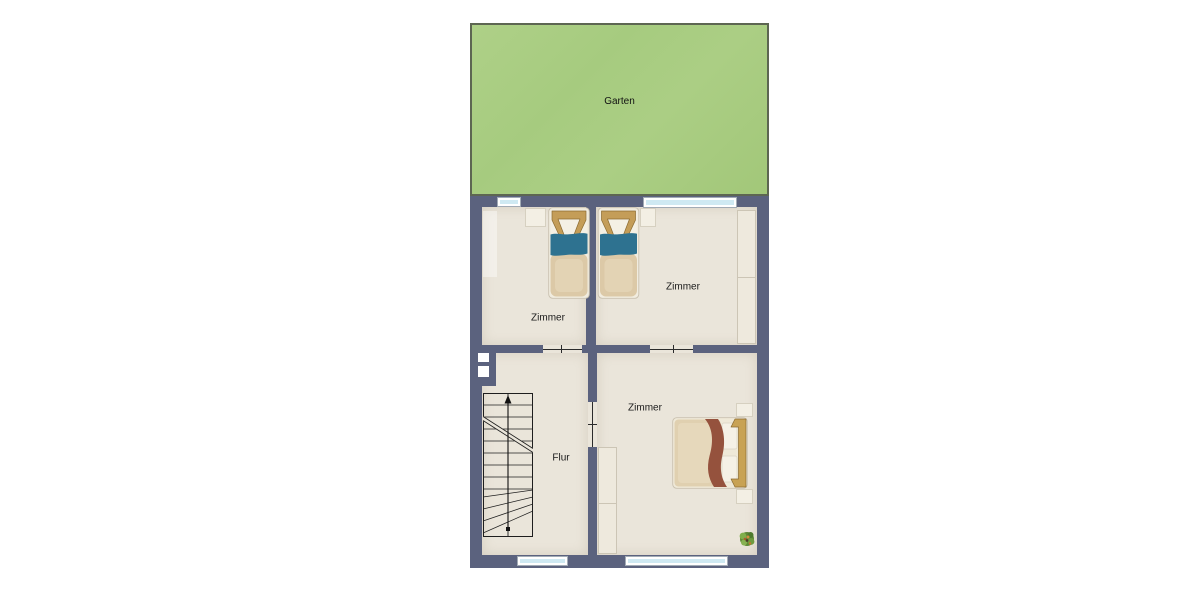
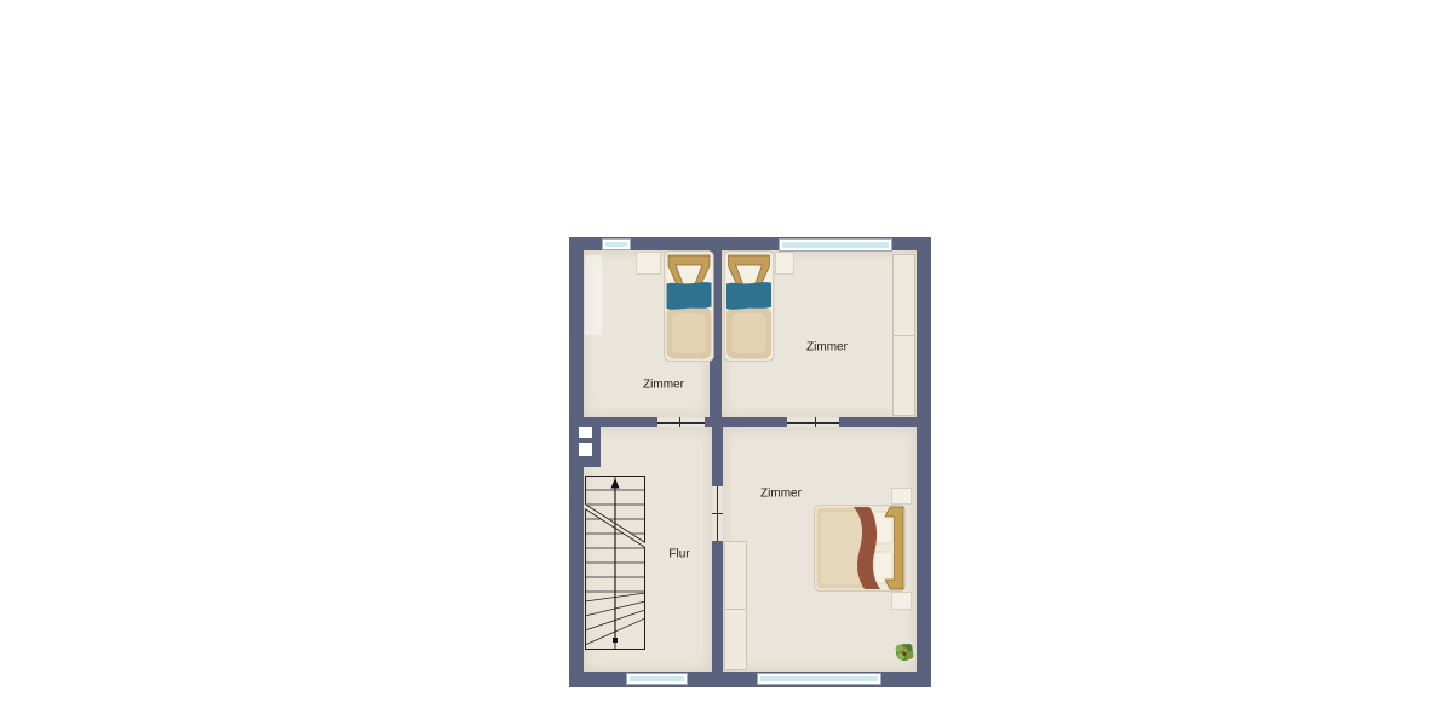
- Garten
  Zimmer
  Zimmer
  Zimmer
  Flur
